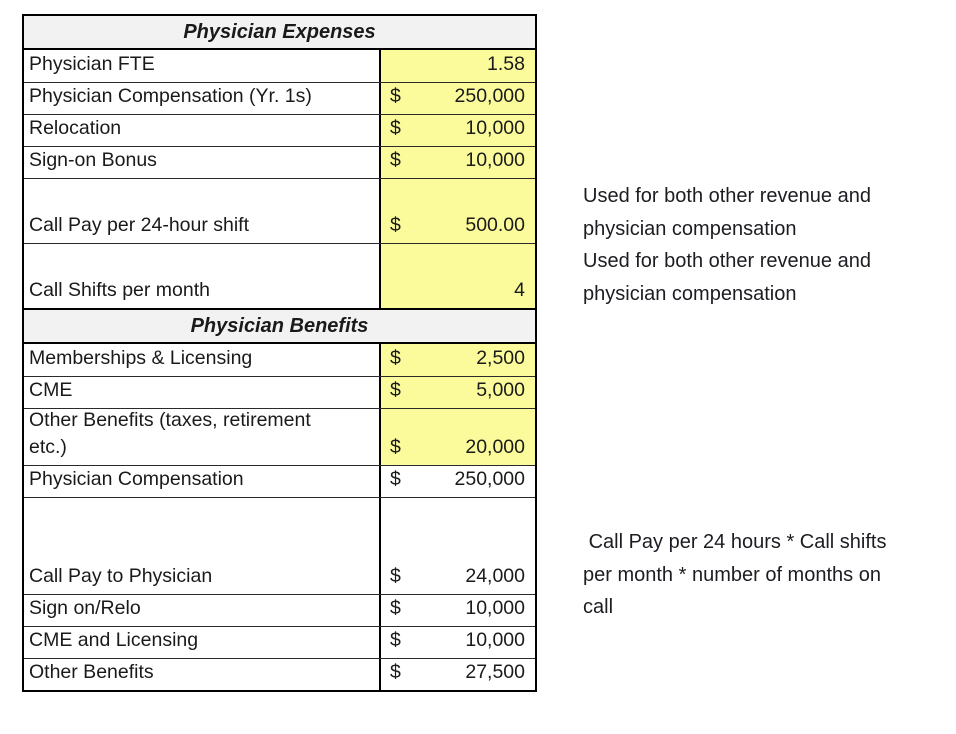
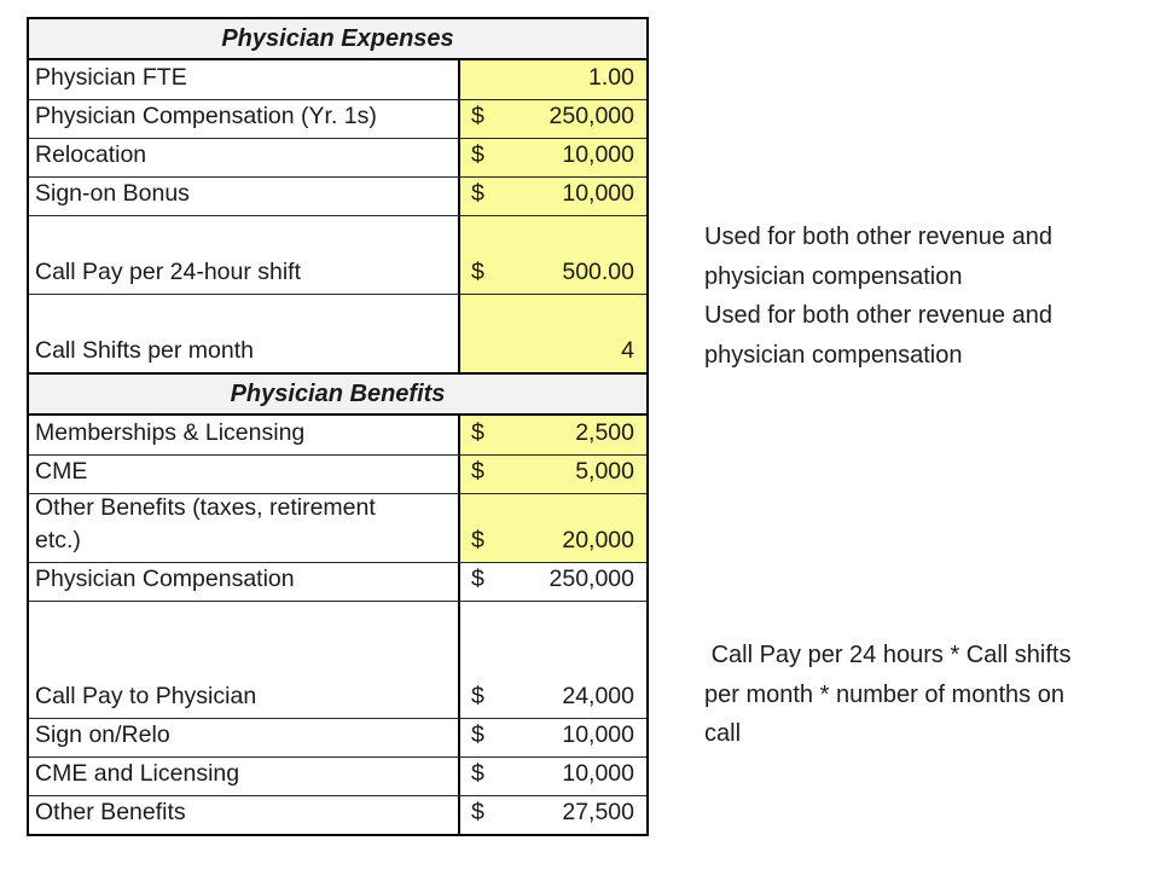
  Physician Expenses
  Physician FTE
- 1.58
+ 1.00
  Physician Compensation (Yr. 1s)
  $
  250,000
  Relocation
  $
  10,000
  Sign-on Bonus
  $
  10,000
  Call Pay per 24-hour shift
  $
  500.00
  Call Shifts per month
  4
  Physician Benefits
  Memberships & Licensing
  $
  2,500
  CME
  $
  5,000
  Other Benefits (taxes, retirement
  etc.)
  $
  20,000
  Physician Compensation
  $
  250,000
  Call Pay to Physician
  $
  24,000
  Sign on/Relo
  $
  10,000
  CME and Licensing
  $
  10,000
  Other Benefits
  $
  27,500
  Used for both other revenue and
  physician compensation
  Used for both other revenue and
  physician compensation
  Call Pay per 24 hours * Call shifts
  per month * number of months on
  call
